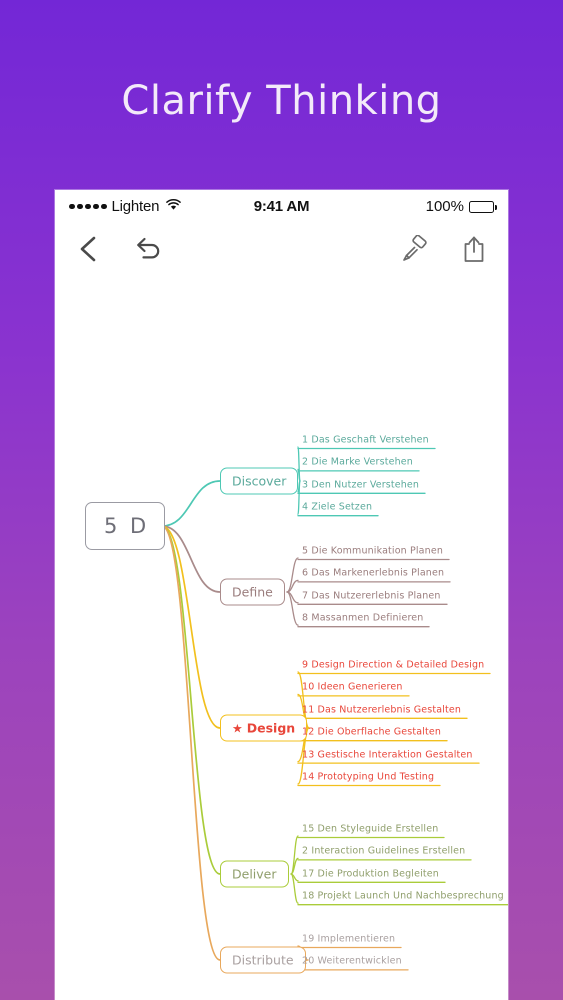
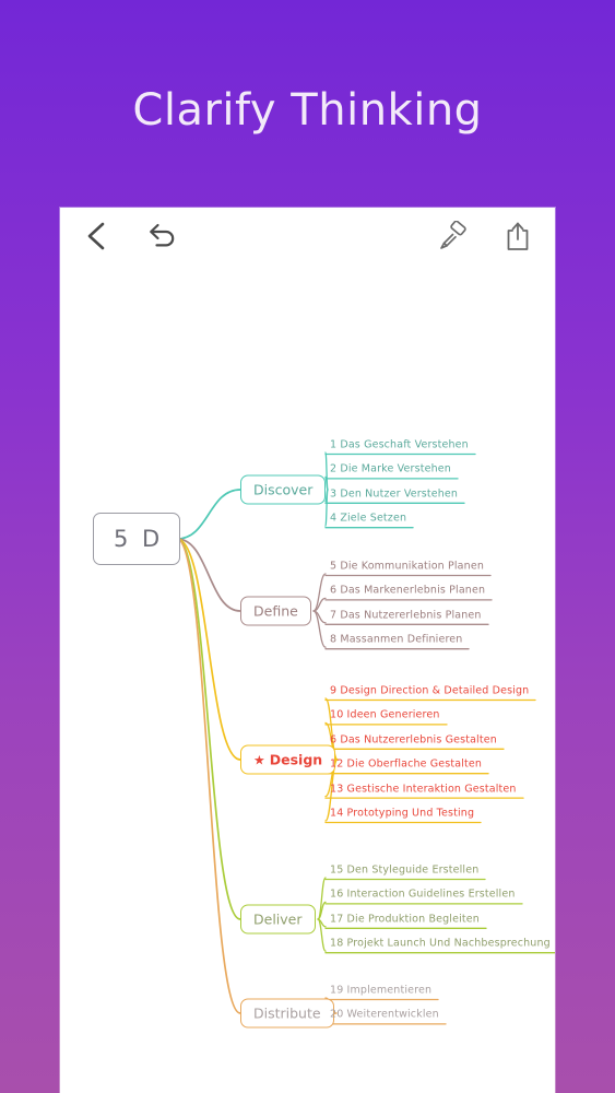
  Clarify Thinking
- Lighten
- 9:41 AM
- 100%
  5 D
  Discover
  1 Das Geschaft Verstehen
  2 Die Marke Verstehen
  3 Den Nutzer Verstehen
  4 Ziele Setzen
  Define
  5 Die Kommunikation Planen
  6 Das Markenerlebnis Planen
  7 Das Nutzererlebnis Planen
  8 Massanmen Definieren
  ★
  Design
  9 Design Direction & Detailed Design
  10 Ideen Generieren
- 11 Das Nutzererlebnis Gestalten
+ 6 Das Nutzererlebnis Gestalten
  12 Die Oberflache Gestalten
  13 Gestische Interaktion Gestalten
  14 Prototyping Und Testing
  Deliver
  15 Den Styleguide Erstellen
- 2 Interaction Guidelines Erstellen
+ 16 Interaction Guidelines Erstellen
  17 Die Produktion Begleiten
  18 Projekt Launch Und Nachbesprechung
  Distribute
  19 Implementieren
  20 Weiterentwicklen
